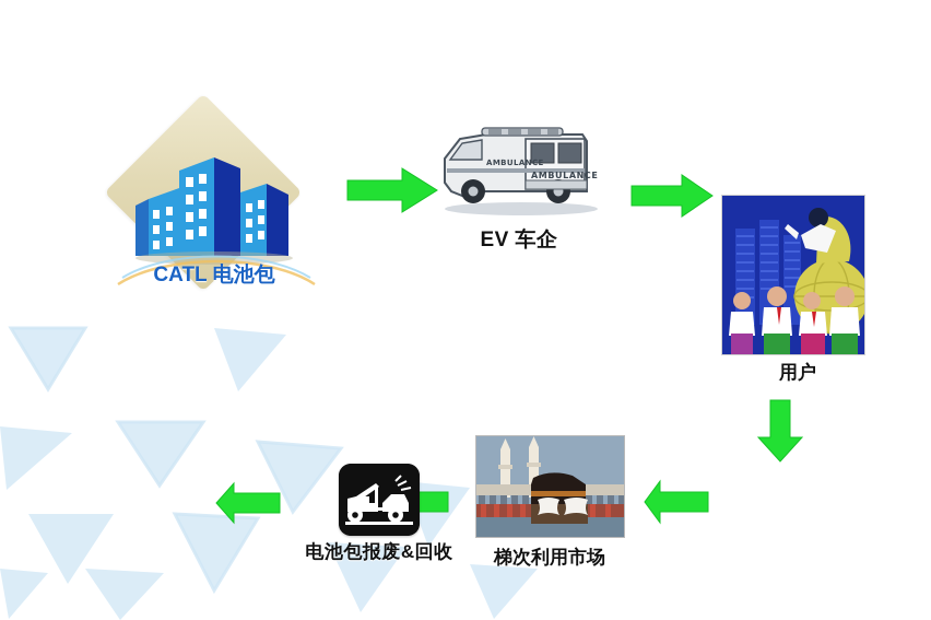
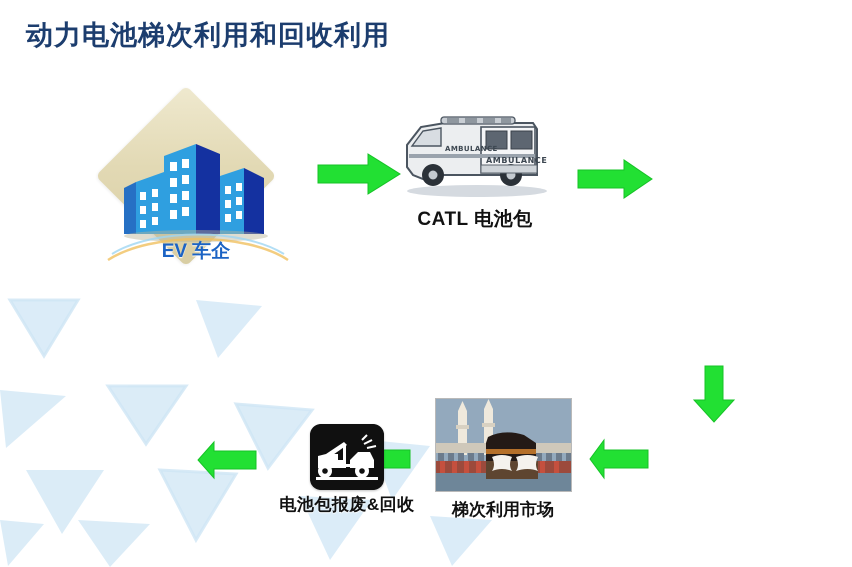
+ 动力电池梯次利用和回收利用
- CATL 电池包
+ EV 车企
  AMBULANCE
  AMBULANCE
- EV 车企
+ CATL 电池包
- 用户
  梯次利用市场
  电池包报废&回收
